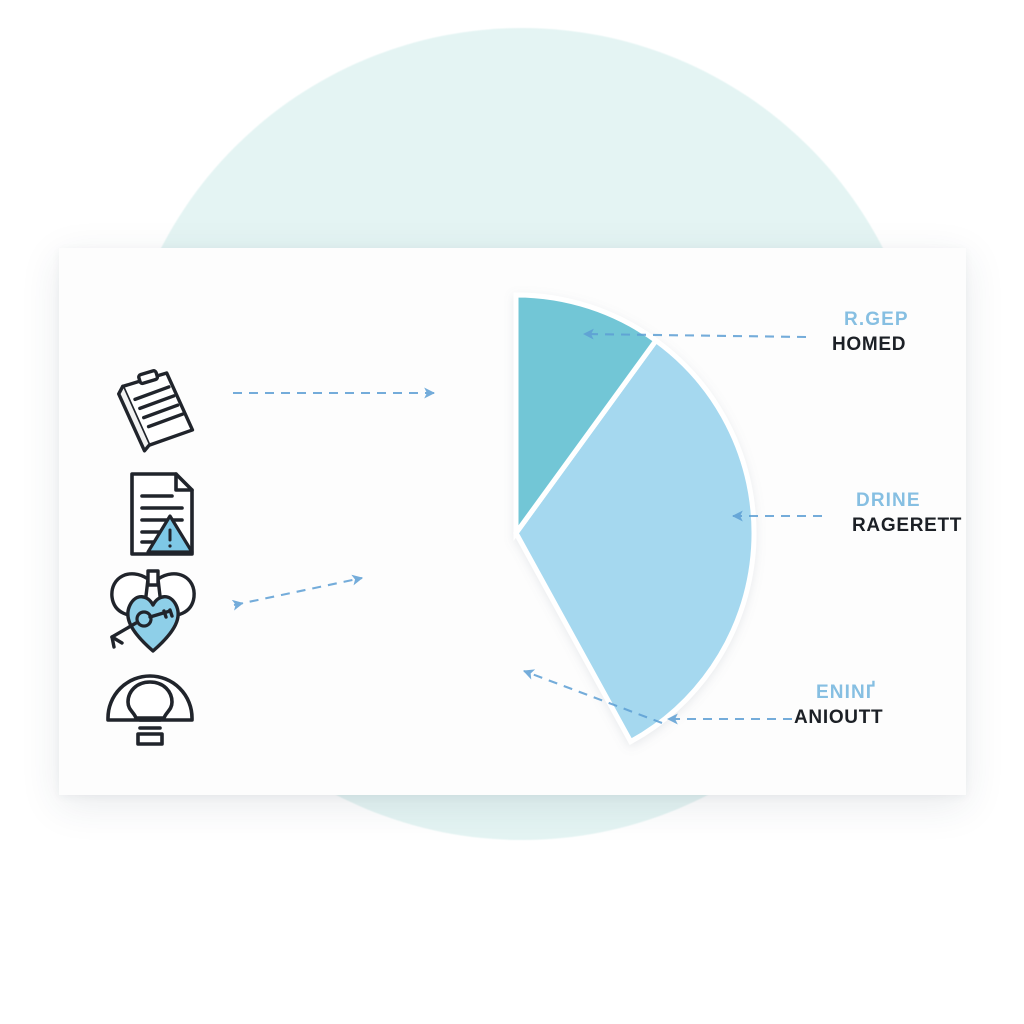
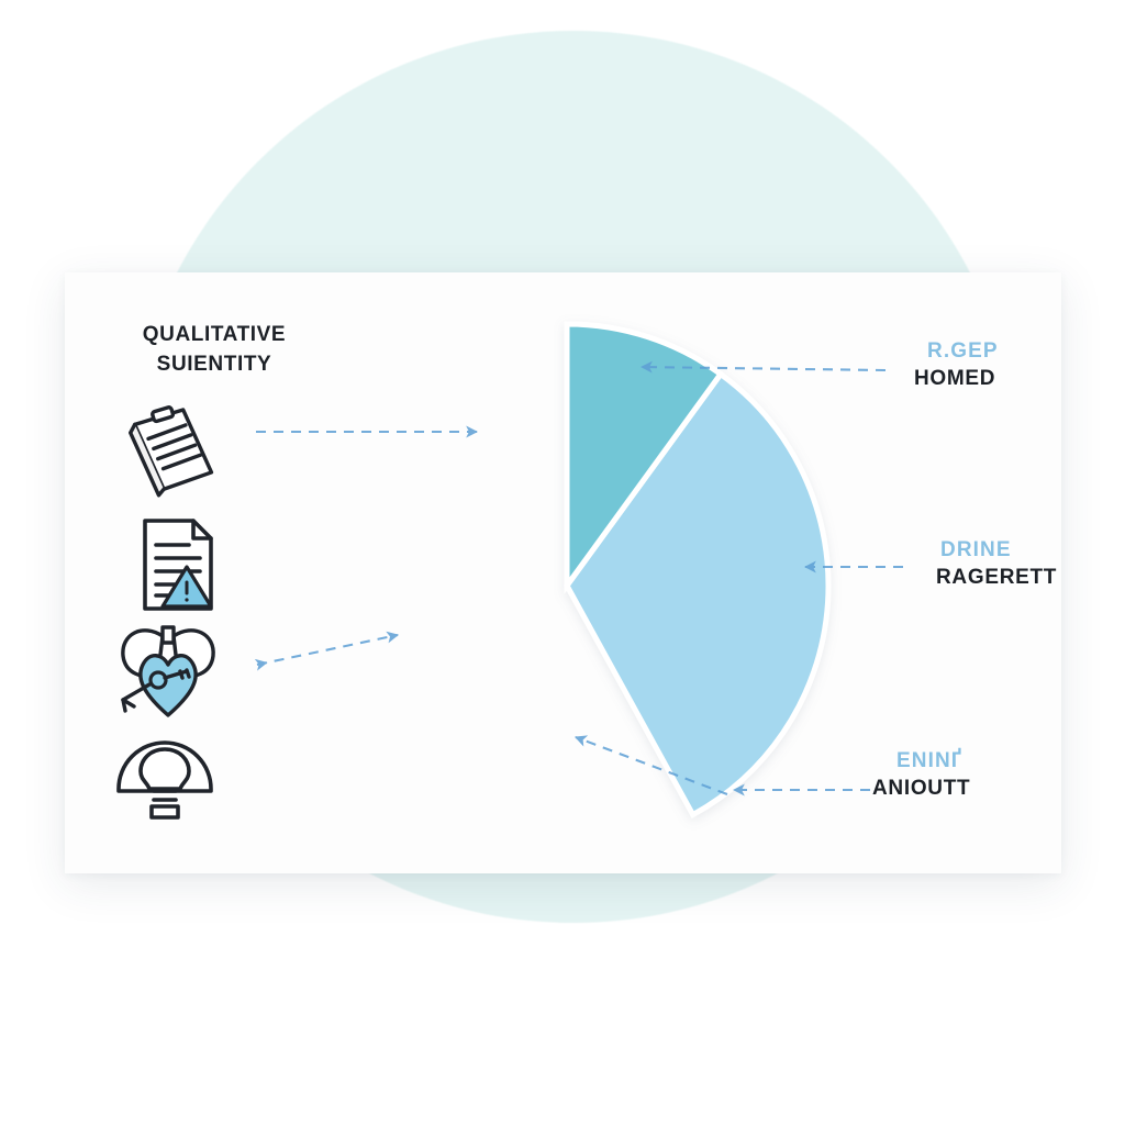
+ QUALITATIVE
+ SUIENTITY
  R.GEP
  HOMED
  DRINE
  RAGERETT
  ENINҐ
  ANIOUTT
